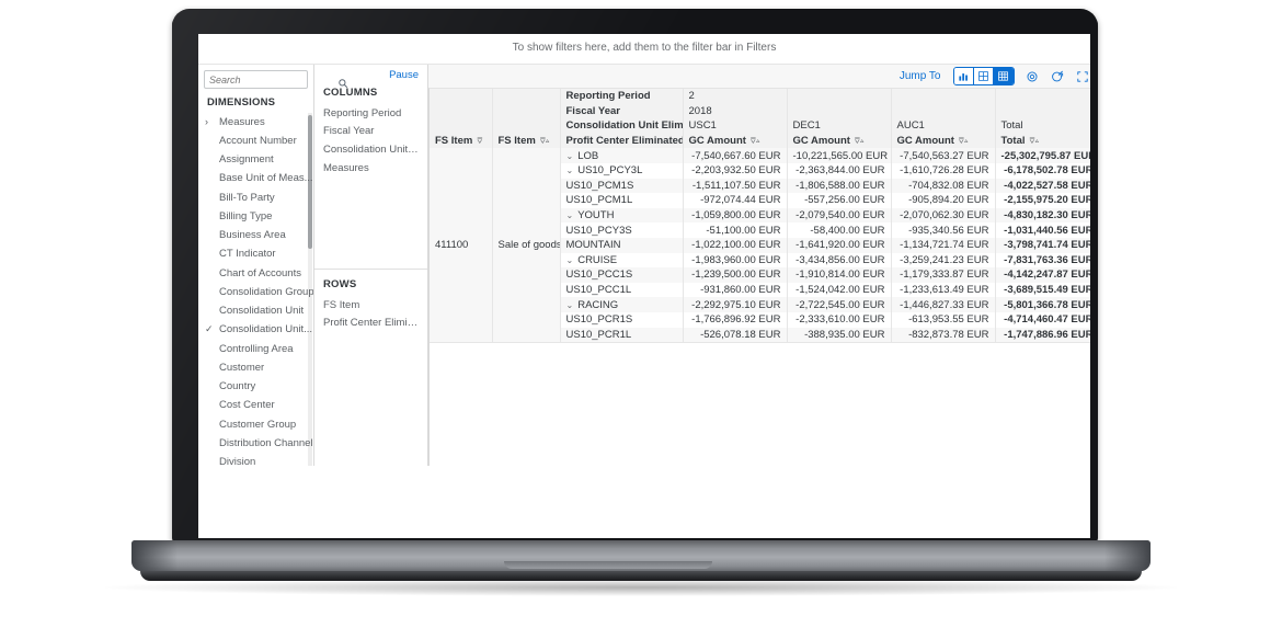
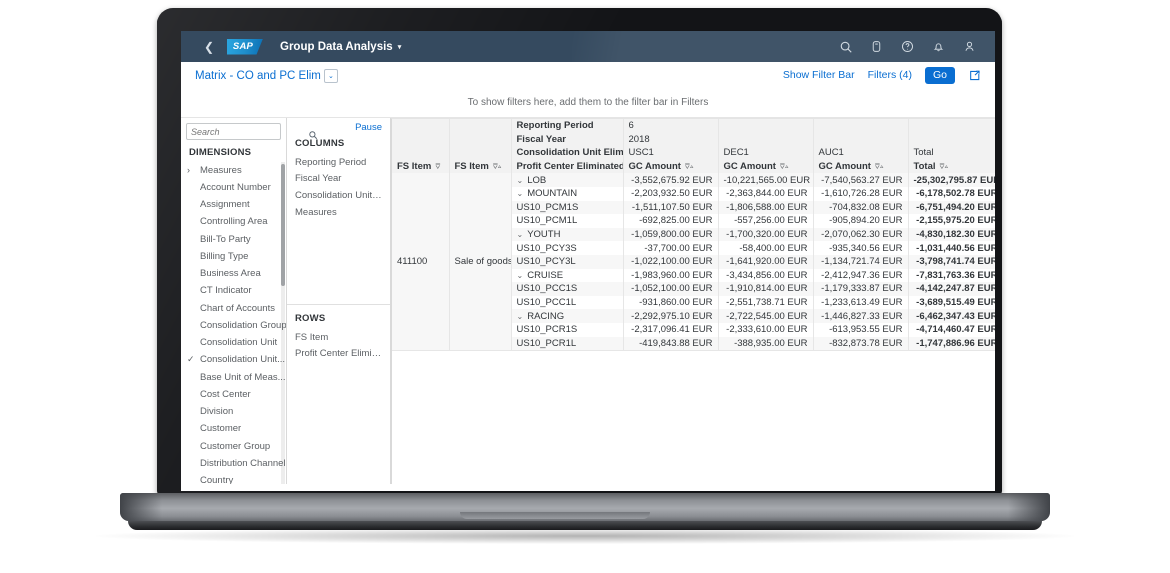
+ ❮
+ SAP
+ Group Data Analysis
+ Matrix - CO and PC Elim
+ Show Filter Bar
+ Filters (4)
+ Go
  To show filters here, add them to the filter bar in Filters
  Search
  DIMENSIONS
  ›
  Measures
  Account Number
  Assignment
- Base Unit of Meas...
+ Controlling Area
  Bill-To Party
  Billing Type
  Business Area
  CT Indicator
  Chart of Accounts
  Consolidation Group
  Consolidation Unit
  ✓
  Consolidation Unit...
- Controlling Area
+ Base Unit of Meas...
- Customer
+ Cost Center
- Country
+ Division
- Cost Center
+ Customer
  Customer Group
  Distribution Channel
- Division
+ Country
  Pause
  COLUMNS
  Reporting Period
  Fiscal Year
  Consolidation Unit Elim
  Measures
  ROWS
  FS Item
  Profit Center Eliminate
- Jump To
- 		Reporting Period	2
+ 		Reporting Period	6
  		Fiscal Year	2018
  		Consolidation Unit Elim	USC1	DEC1	AUC1	Total
  FS Item ⩢	FS Item ⩢▵	Profit Center Eliminated	GC Amount ⩢▵	GC Amount ⩢▵	GC Amount ⩢▵	Total ⩢▵
- 411100	Sale of goods	⌄ LOB	-7,540,667.60 EUR	-10,221,565.00 EUR	-7,540,563.27 EUR	-25,302,795.87 EU
+ 411100	Sale of goods	⌄ LOB	-3,552,675.92 EUR	-10,221,565.00 EUR	-7,540,563.27 EUR	-25,302,795.87 EU
- ⌄ US10_PCY3L	-2,203,932.50 EUR	-2,363,844.00 EUR	-1,610,726.28 EUR	-6,178,502.78 EUR
+ ⌄ MOUNTAIN	-2,203,932.50 EUR	-2,363,844.00 EUR	-1,610,726.28 EUR	-6,178,502.78 EUR
- US10_PCM1S	-1,511,107.50 EUR	-1,806,588.00 EUR	-704,832.08 EUR	-4,022,527.58 EUR
+ US10_PCM1S	-1,511,107.50 EUR	-1,806,588.00 EUR	-704,832.08 EUR	-6,751,494.20 EUR
- US10_PCM1L	-972,074.44 EUR	-557,256.00 EUR	-905,894.20 EUR	-2,155,975.20 EUR
+ US10_PCM1L	-692,825.00 EUR	-557,256.00 EUR	-905,894.20 EUR	-2,155,975.20 EUR
- ⌄ YOUTH	-1,059,800.00 EUR	-2,079,540.00 EUR	-2,070,062.30 EUR	-4,830,182.30 EUR
+ ⌄ YOUTH	-1,059,800.00 EUR	-1,700,320.00 EUR	-2,070,062.30 EUR	-4,830,182.30 EUR
- US10_PCY3S	-51,100.00 EUR	-58,400.00 EUR	-935,340.56 EUR	-1,031,440.56 EUR
+ US10_PCY3S	-37,700.00 EUR	-58,400.00 EUR	-935,340.56 EUR	-1,031,440.56 EUR
- MOUNTAIN	-1,022,100.00 EUR	-1,641,920.00 EUR	-1,134,721.74 EUR	-3,798,741.74 EUR
+ US10_PCY3L	-1,022,100.00 EUR	-1,641,920.00 EUR	-1,134,721.74 EUR	-3,798,741.74 EUR
- ⌄ CRUISE	-1,983,960.00 EUR	-3,434,856.00 EUR	-3,259,241.23 EUR	-7,831,763.36 EUR
+ ⌄ CRUISE	-1,983,960.00 EUR	-3,434,856.00 EUR	-2,412,947.36 EUR	-7,831,763.36 EUR
- US10_PCC1S	-1,239,500.00 EUR	-1,910,814.00 EUR	-1,179,333.87 EUR	-4,142,247.87 EUR
+ US10_PCC1S	-1,052,100.00 EUR	-1,910,814.00 EUR	-1,179,333.87 EUR	-4,142,247.87 EUR
- US10_PCC1L	-931,860.00 EUR	-1,524,042.00 EUR	-1,233,613.49 EUR	-3,689,515.49 EUR
+ US10_PCC1L	-931,860.00 EUR	-2,551,738.71 EUR	-1,233,613.49 EUR	-3,689,515.49 EUR
- ⌄ RACING	-2,292,975.10 EUR	-2,722,545.00 EUR	-1,446,827.33 EUR	-5,801,366.78 EUR
+ ⌄ RACING	-2,292,975.10 EUR	-2,722,545.00 EUR	-1,446,827.33 EUR	-6,462,347.43 EUR
- US10_PCR1S	-1,766,896.92 EUR	-2,333,610.00 EUR	-613,953.55 EUR	-4,714,460.47 EUR
+ US10_PCR1S	-2,317,096.41 EUR	-2,333,610.00 EUR	-613,953.55 EUR	-4,714,460.47 EUR
- US10_PCR1L	-526,078.18 EUR	-388,935.00 EUR	-832,873.78 EUR	-1,747,886.96 EUR
+ US10_PCR1L	-419,843.88 EUR	-388,935.00 EUR	-832,873.78 EUR	-1,747,886.96 EUR
